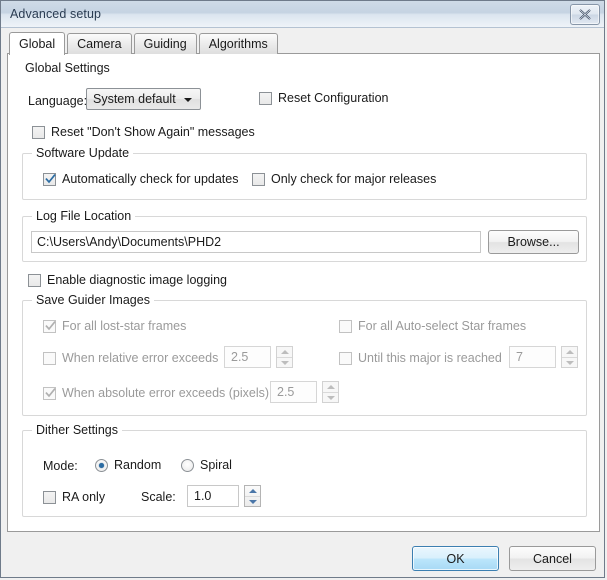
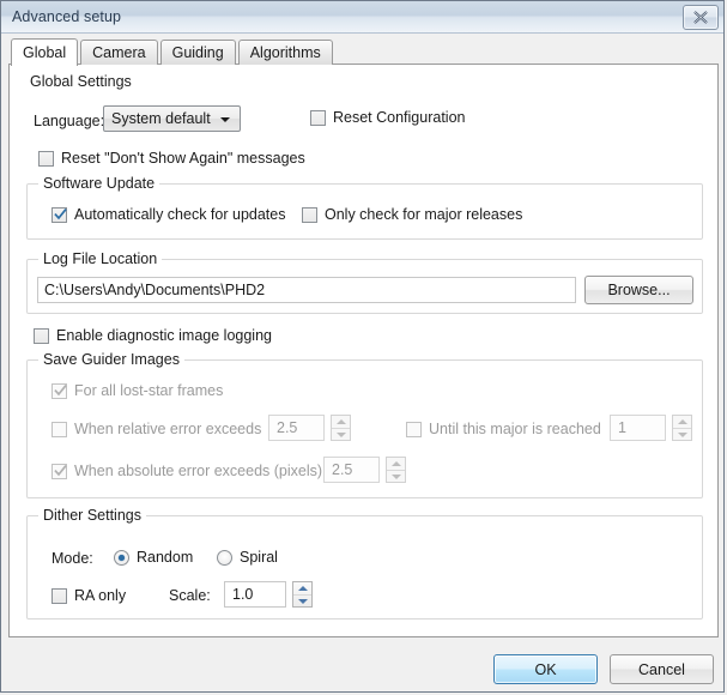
  Advanced setup
  Global
  Camera
  Guiding
  Algorithms
  Global Settings
  Language
  System default
  Reset Configuration
  Reset "Don't Show Again" messages
  Software Update
  Automatically check for updates
  Only check for major releases
  Log File Location
  C:\Users\Andy\Documents\PHD2
  Browse...
  Enable diagnostic image logging
  Save Guider Images
  For all lost-star frames
- For all Auto-select Star frames
  When relative error exceeds
  2.5
  Until this major is reached
- 7
+ 1
  When absolute error exceeds (pixels)
  2.5
  Dither Settings
  Mode:
  Random
  Spiral
  RA only
  Scale:
  1.0
  OK
  Cancel
